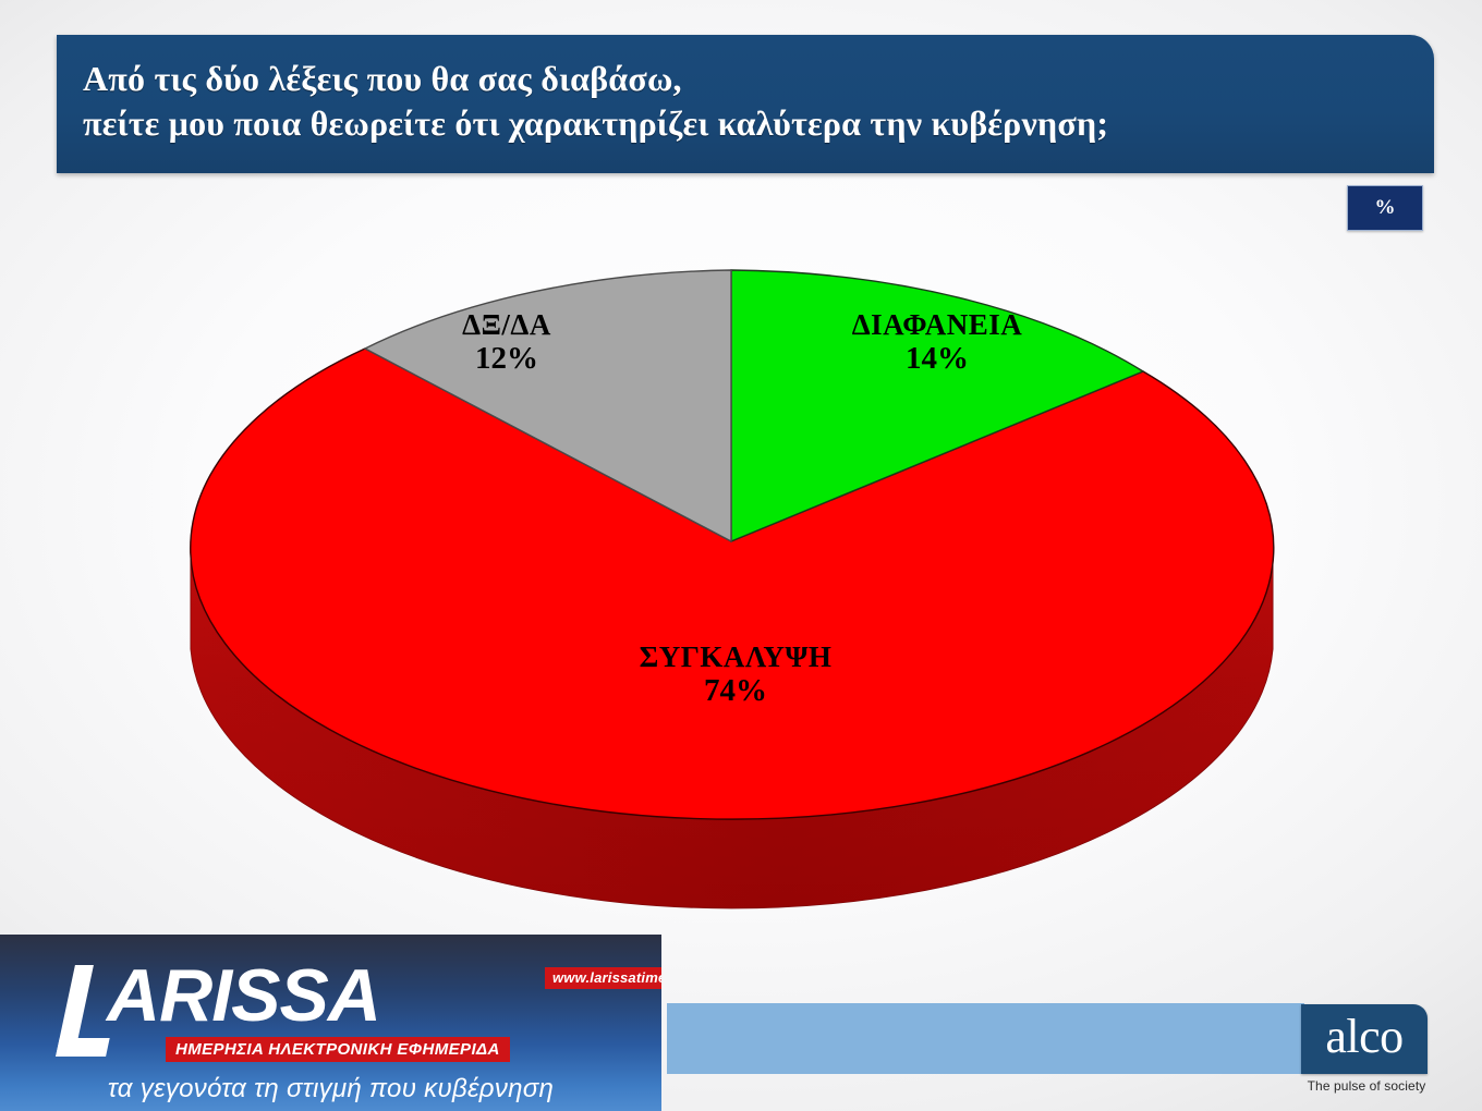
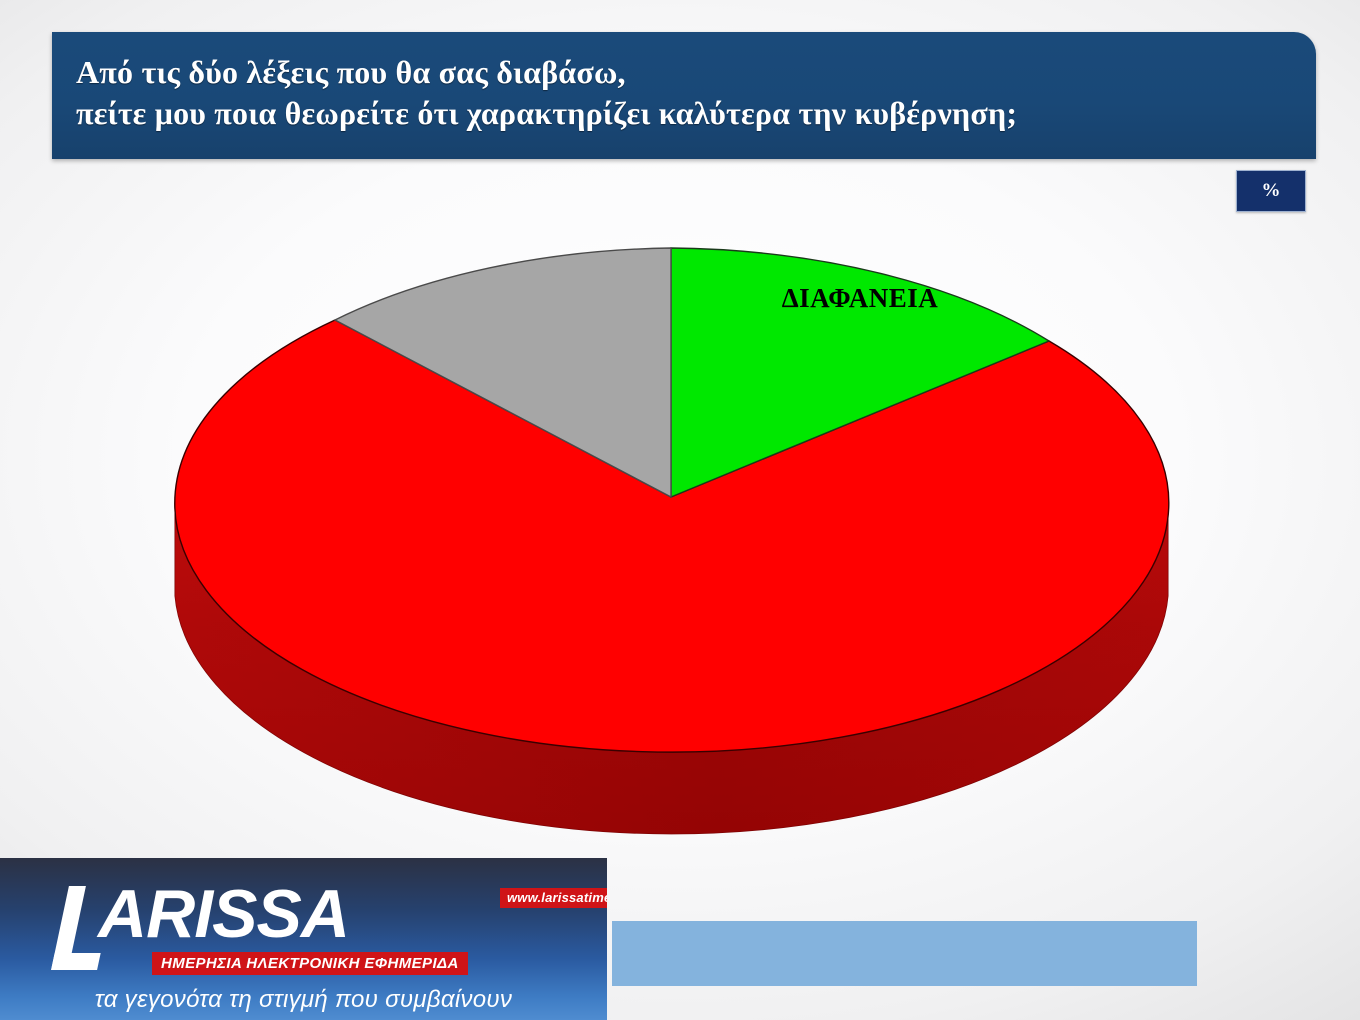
  Από τις δύο λέξεις που θα σας διαβάσω,
  πείτε μου ποια θεωρείτε ότι χαρακτηρίζει καλύτερα την κυβέρνηση;
  %
- ΔΞ/ΔΑ
- 12%
  ΔΙΑΦΑΝΕΙΑ
- 14%
- ΣΥΓΚΑΛΥΨΗ
- 74%
  ARISSA
  www.larissatim
  ΗΜΕΡΗΣΙΑ ΗΛΕΚΤΡΟΝΙΚΗ ΕΦΗΜΕΡΙΔΑ
- τα γεγονότα τη στιγμή που κυβέρνηση
+ τα γεγονότα τη στιγμή που συμβαίνουν
- alco
- The pulse of society
